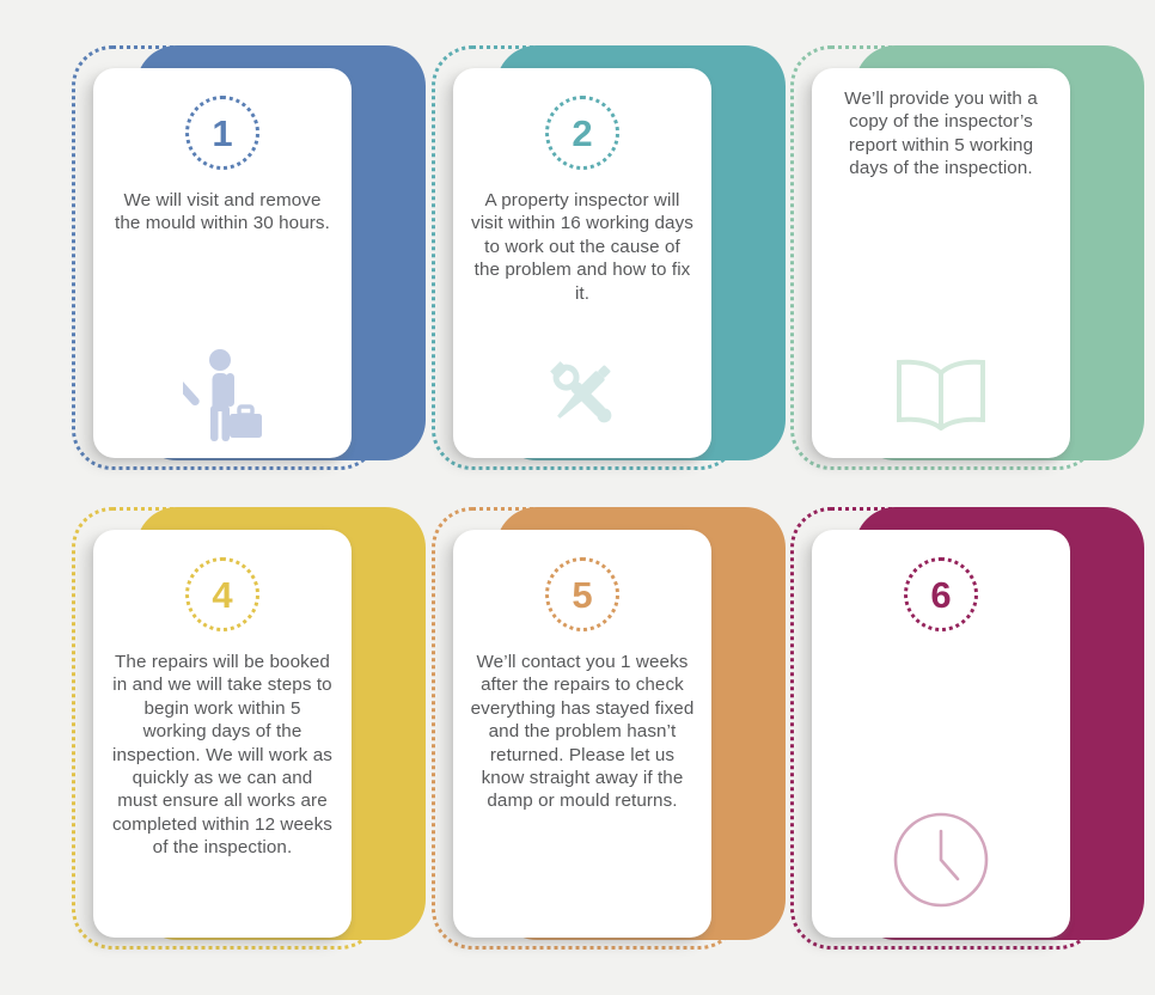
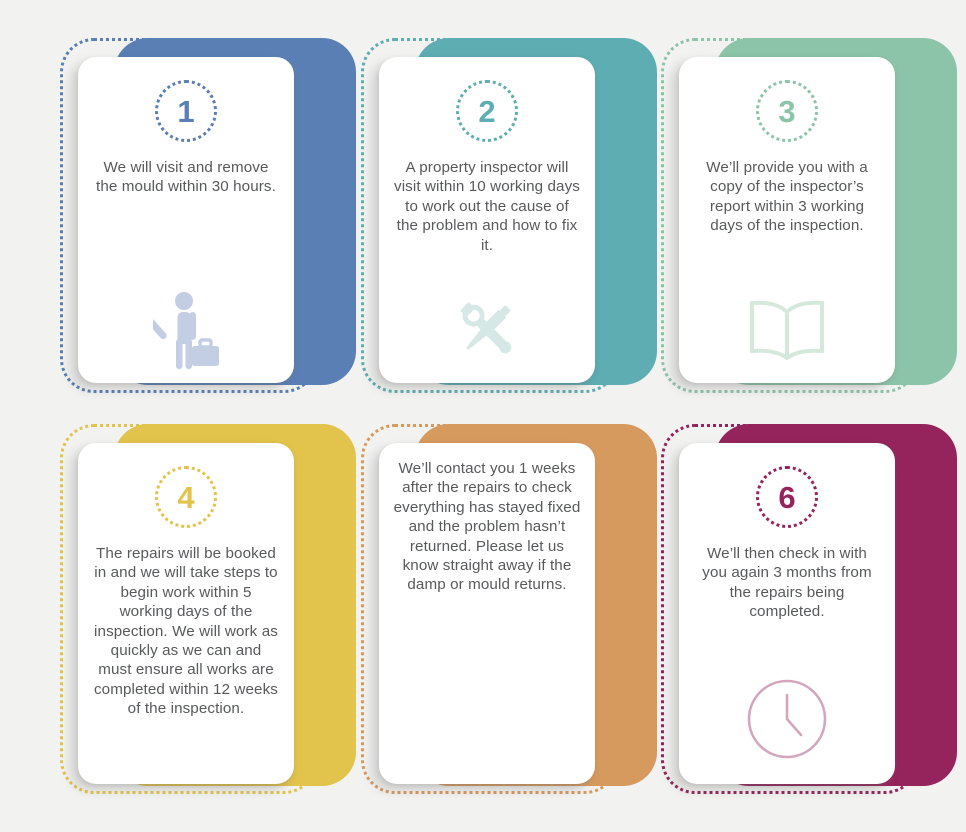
  1
  We will visit and remove the mould within 30 hours.
  2
- A property inspector will visit within 16 working days to work out the cause of the problem and how to fix it.
+ A property inspector will visit within 10 working days to work out the cause of the problem and how to fix it.
+ 3
- We’ll provide you with a copy of the inspector’s report within 5 working days of the inspection.
+ We’ll provide you with a copy of the inspector’s report within 3 working days of the inspection.
  4
  The repairs will be booked in and we will take steps to begin work within 5 working days of the inspection. We will work as quickly as we can and must ensure all works are completed within 12 weeks of the inspection.
- 5
  We’ll contact you 1 weeks after the repairs to check everything has stayed fixed and the problem hasn’t returned. Please let us know straight away if the damp or mould returns.
  6
+ We’ll then check in with you again 3 months from the repairs being completed.
